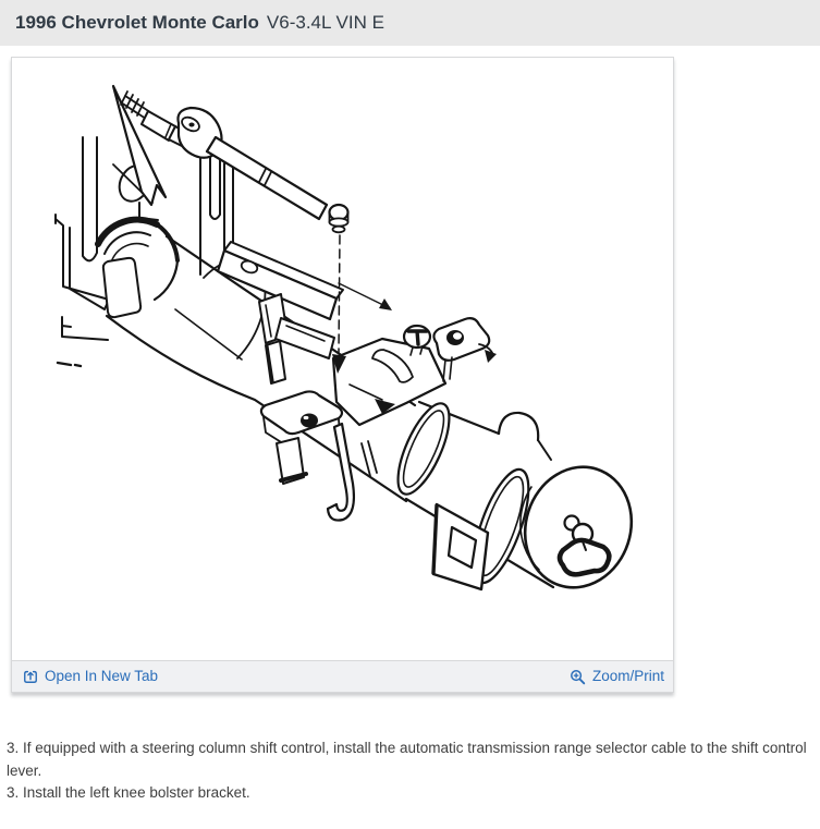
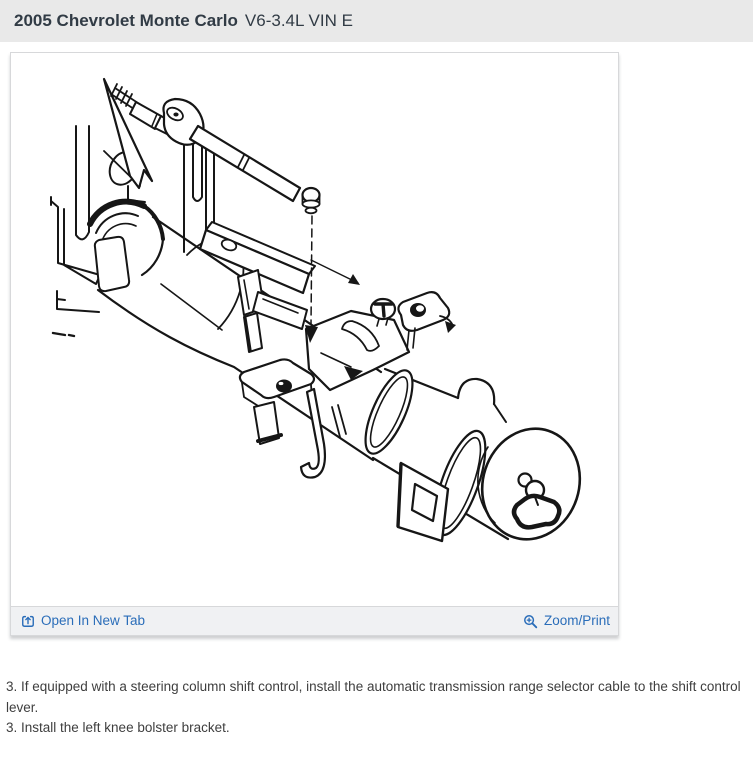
- 1996 Chevrolet Monte Carlo
+ 2005 Chevrolet Monte Carlo
  V6-3.4L VIN E
  Open In New Tab
  Zoom/Print
  3. If equipped with a steering column shift control, install the automatic transmission range selector cable to the shift control lever.
  3. Install the left knee bolster bracket.
